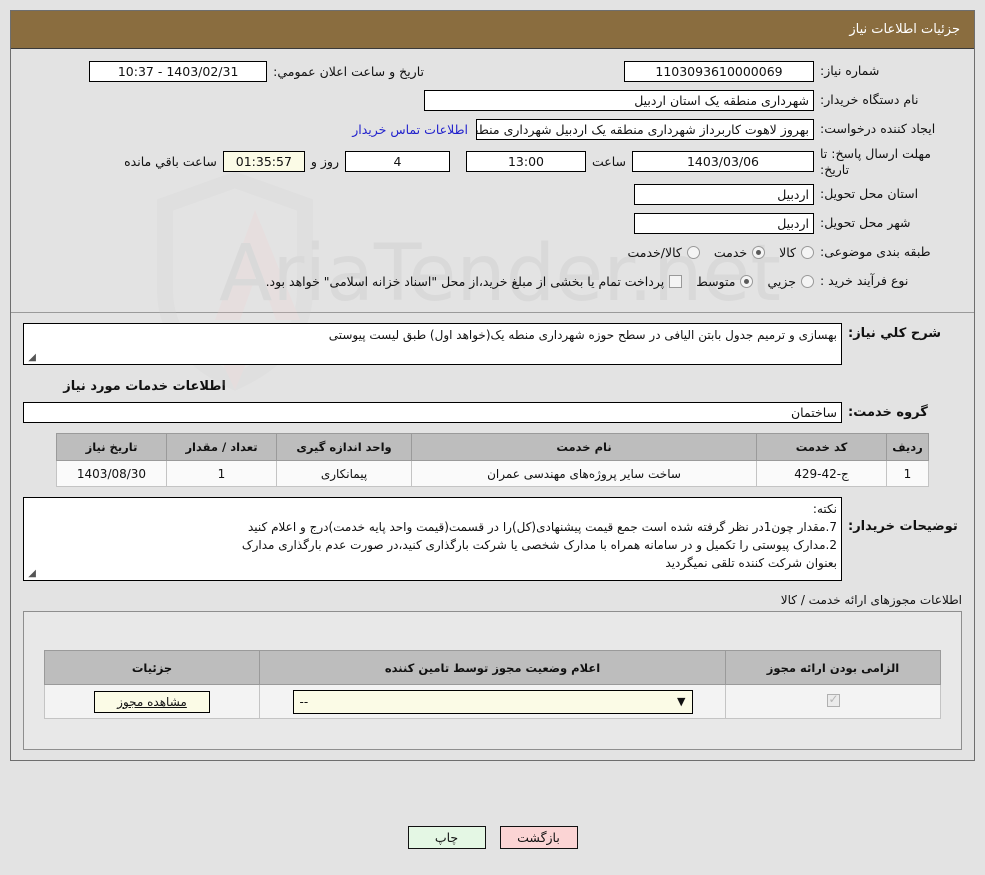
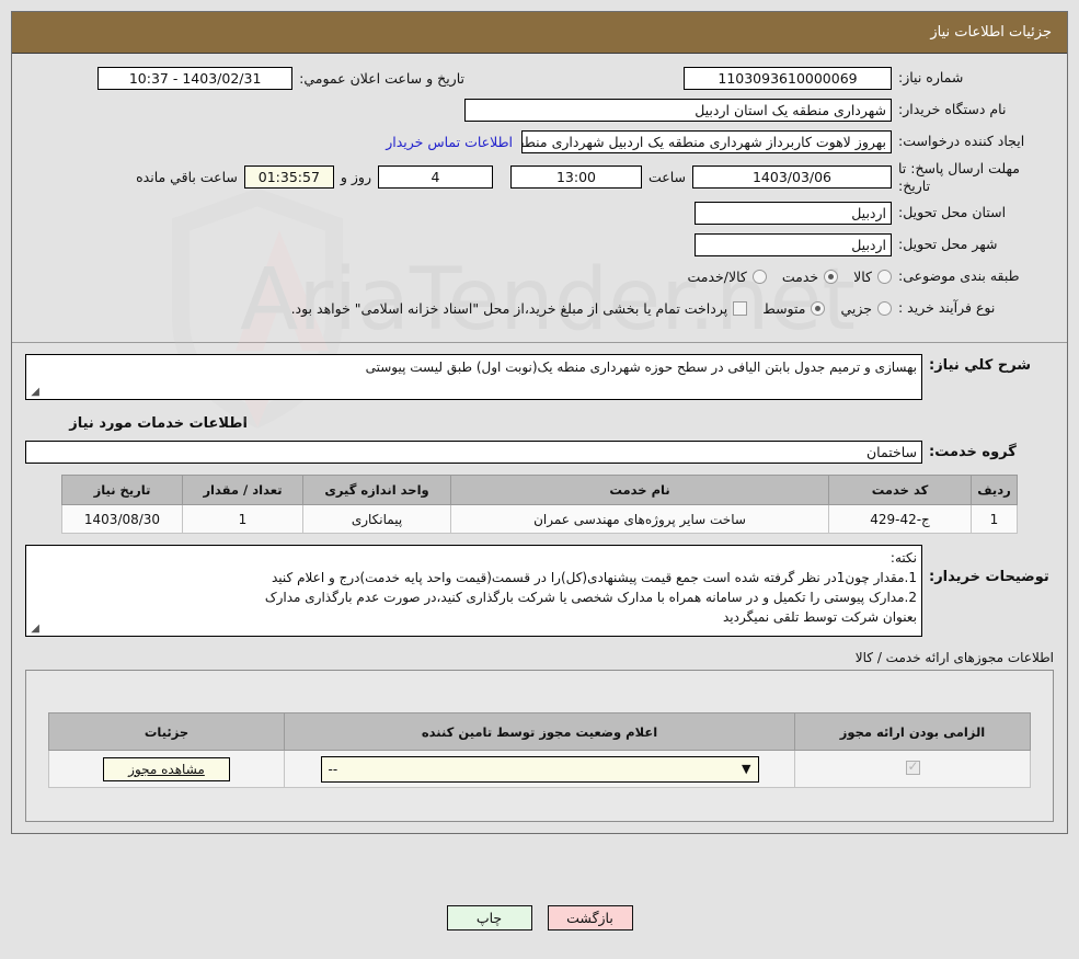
  AriaTender.et
  جزئیات اطلاعات نیاز
  شماره نیاز:
  1103093610000069
  تاریخ و ساعت اعلان عمومي:
  1403/02/31 - 10:37
  نام دستگاه خریدار:
  شهرداری منطقه یک استان اردبیل
  ایجاد کننده درخواست:
  بهروز لاهوت کاربرداز شهرداری منطقه یک اردبیل شهرداری منطق
  اطلاعات تماس خریدار
  مهلت ارسال پاسخ: تا تاریخ:
  1403/03/06
  ساعت
  13:00
  4
  روز و
  01:35:57
  ساعت باقي مانده
  استان محل تحویل:
  اردبیل
  شهر محل تحویل:
  اردبیل
  طبقه بندی موضوعی:
  کالا
  خدمت
  کالا/خدمت
  نوع فرآیند خرید :
  جزیي
  متوسط
  پرداخت تمام یا بخشی از مبلغ خرید،از محل "اسناد خزانه اسلامی" خواهد بود.
  شرح كلي نياز:
- بهسازی و ترمیم جدول بابتن الیافی در سطح حوزه شهرداری منطه یک(خواهد اول) طبق لیست پیوستی
+ بهسازی و ترمیم جدول بابتن الیافی در سطح حوزه شهرداری منطه یک(نوبت اول) طبق لیست پیوستی
  ◢
  اطلاعات خدمات مورد نیاز
  گروه خدمت:
  ساختمان
  ردیف	کد خدمت	نام خدمت	واحد اندازه گیری	تعداد / مقدار	تاریخ نیاز
  1	ج-42-429	ساخت سایر پروژه‌های مهندسی عمران	پیمانکاری	1	1403/08/30
  توضیحات خریدار:
  نکته:
- 7.مقدار چون1در نظر گرفته شده است جمع قیمت پیشنهادی(کل)را در قسمت(قیمت واحد پایه خدمت)درج و اعلام کنید
+ 1.مقدار چون1در نظر گرفته شده است جمع قیمت پیشنهادی(کل)را در قسمت(قیمت واحد پایه خدمت)درج و اعلام کنید
  2.مدارک پیوستی را تکمیل و در سامانه همراه با مدارک شخصی یا شرکت بارگذاری کنید،در صورت عدم بارگذاری مدارک
- بعنوان شرکت کننده تلقی نمیگردید
+ بعنوان شرکت توسط تلقی نمیگردید
  ◢
  اطلاعات مجوزهای ارائه خدمت / کالا
  الزامی بودن ارائه مجوز	اعلام وضعیت مجوز توسط تامین کننده	جزئیات
  	▼ --	مشاهده مجوز
  بازگشت
  چاپ
